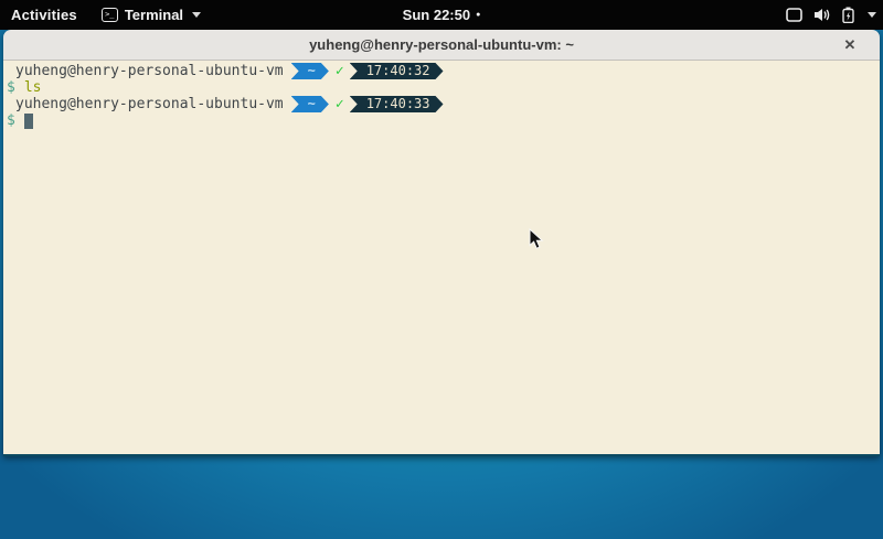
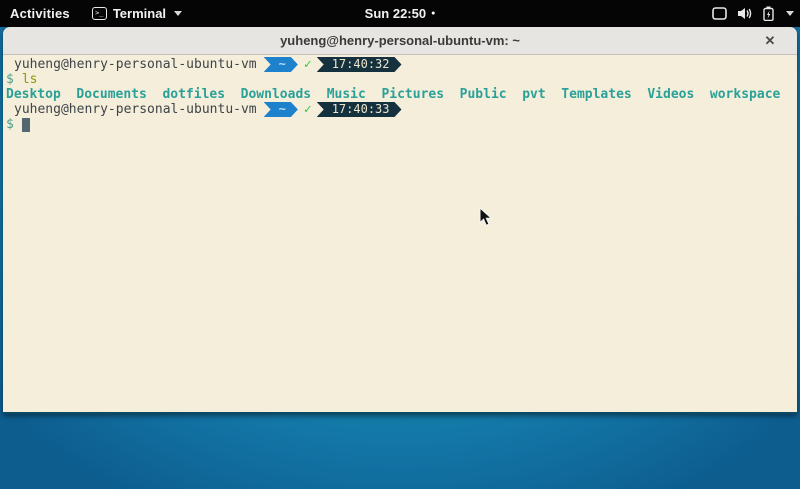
  Activities
  >_
  Terminal
  Sun 22:50
  yuheng@henry-personal-ubuntu-vm: ~
  ✕
  yuheng@henry-personal-ubuntu-vm
  ~
  ✓
  17:40:32
  $
  ls
+ Desktop
+ Documents
+ dotfiles
+ Downloads
+ Music
+ Pictures
+ Public
+ pvt
+ Templates
+ Videos
+ workspace
  yuheng@henry-personal-ubuntu-vm
  ~
  ✓
  17:40:33
  $
